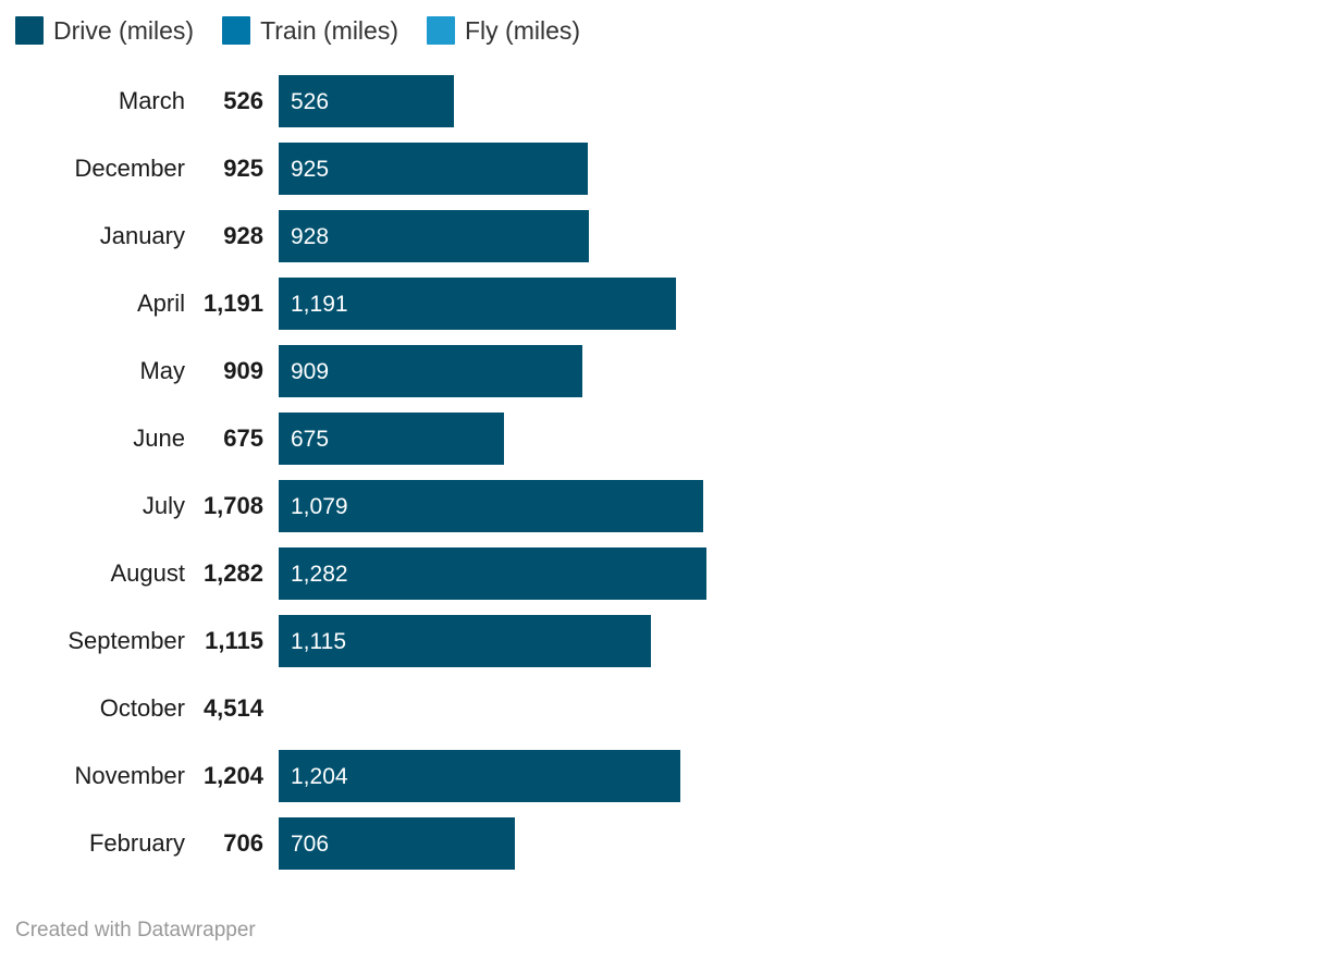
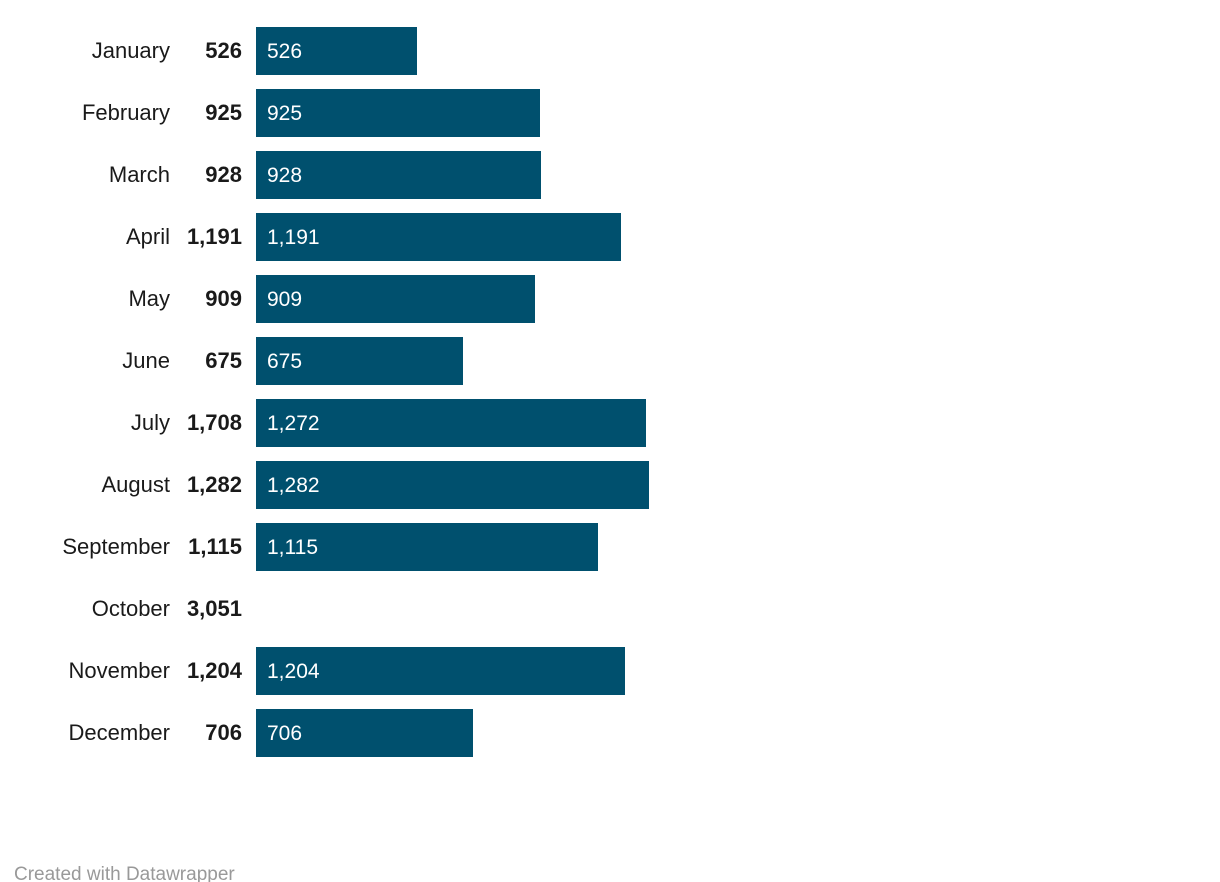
- Drive (miles)
- Train (miles)
- Fly (miles)
- March
+ January
  526
  526
- December
+ February
  925
  925
- January
+ March
  928
  928
  April
  1,191
  1,191
  May
  909
  909
  June
  675
  675
  July
  1,708
- 1,079
+ 1,272
  August
  1,282
  1,282
  September
  1,115
  1,115
  October
- 4,514
+ 3,051
  November
  1,204
  1,204
- February
+ December
  706
  706
  Created with Datawrapper
